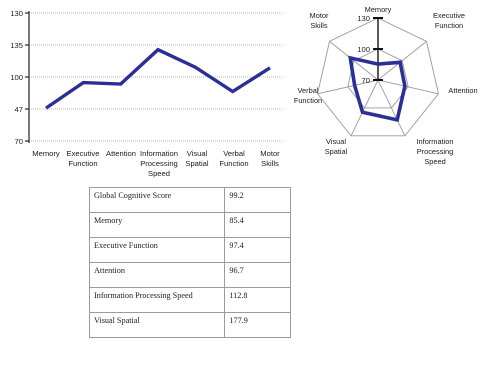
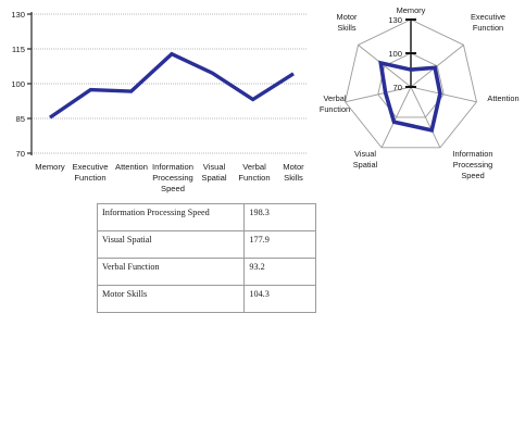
  130
- 135
+ 115
  100
- 47
+ 85
  70
  Memory
  Executive
  Function
  Attention
  Information
  Processing
  Speed
  Visual
  Spatial
  Verbal
  Function
  Motor
  Skills
  130
  100
  70
  Memory
  Executive
  Function
  Attention
  Information
  Processing
  Speed
  Visual
  Spatial
  Verbal
  Function
  Motor
  Skills
- Global Cognitive Score	99.2
- Memory	85.4
- Executive Function	97.4
- Attention	96.7
- Information Processing Speed	112.8
+ Information Processing Speed	198.3
  Visual Spatial	177.9
+ Verbal Function	93.2
+ Motor Skills	104.3
